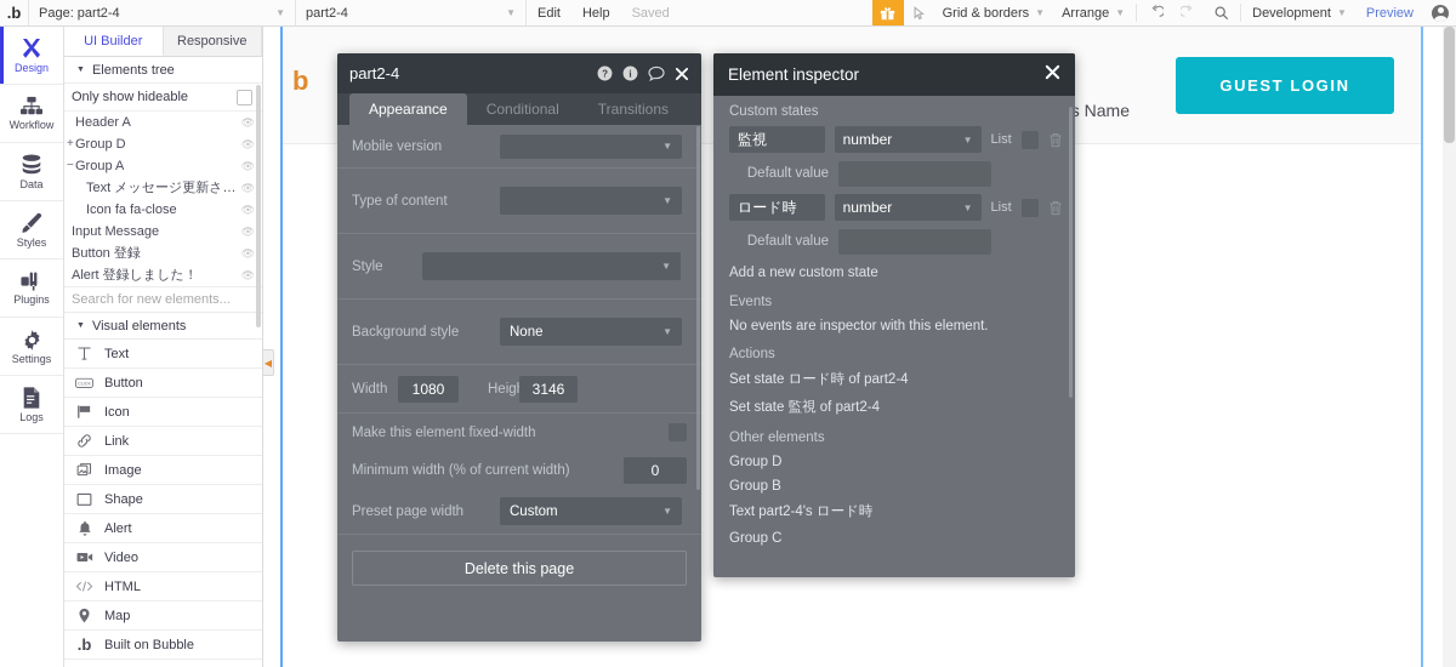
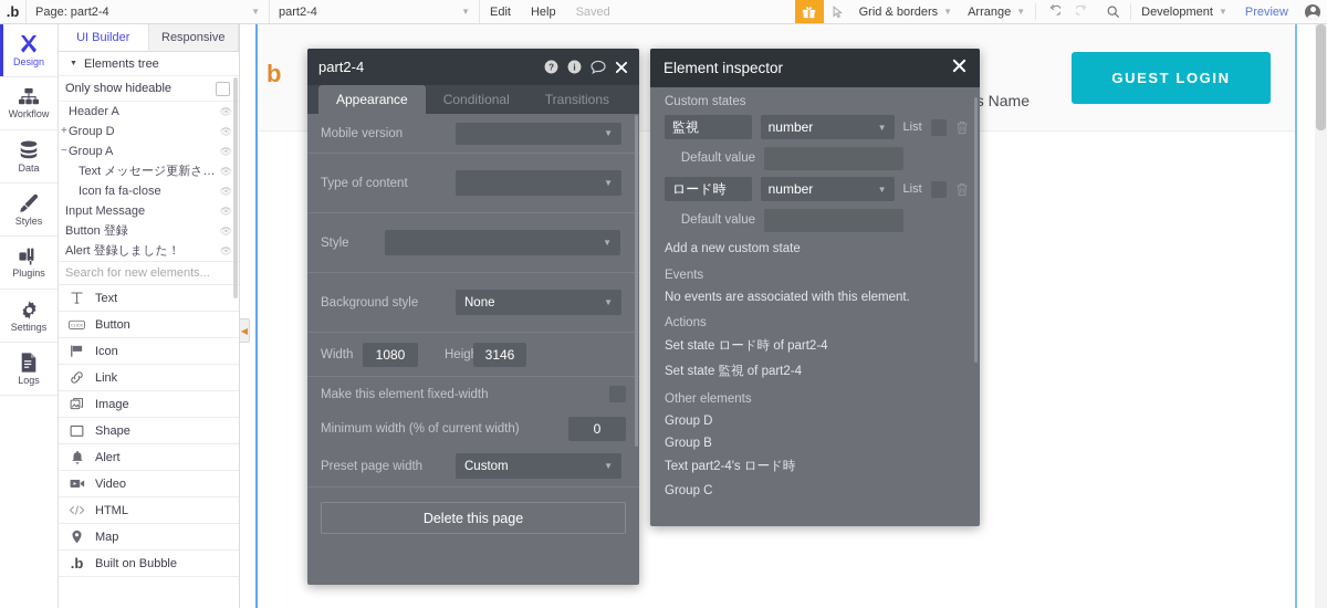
  .b
  Page: part2-4
  ▼
  part2-4
  ▼
  Edit
  Help
  Saved
  Grid & borders
  ▼
  Arrange
  ▼
  Development
  ▼
  Preview
  Design
  Workflow
  Data
  Styles
  Plugins
  Settings
  Logs
  UI Builder
  Responsive
  Elements tree
  Only show hideable
  Header A
  👁
  +
  Group D
  👁
  −
  Group A
  👁
  Text メッセージ更新され
  👁
  Icon fa fa-close
  👁
  Input Message
  👁
  Button 登録
  👁
  Alert 登録しました！
  👁
  Search for new elements...
- Visual elements
  Text
  Button
  Icon
  Link
  Image
  Shape
  Alert
  Video
  HTML
  Map
  .b
  Built on Bubble
  ◀
  b
  GUEST LOGIN
  part2-4
  ?
  i
  Appearance
  Conditional
  Transitions
  Mobile version
  ▼
  Type of content
  ▼
  Style
  ▼
  Background style
  None
  ▼
  Width
  1080
  3146
  Make this element fixed-width
  Minimum width (% of current width)
  0
  Preset page width
  Custom
  ▼
  Delete this page
  Element inspector
  Custom states
  監視
  number
  ▼
  List
  Default value
  ロード時
  number
  ▼
  List
  Default value
  Add a new custom state
  Events
- No events are inspector with this element.
+ No events are associated with this element.
  Actions
  Set state ロード時 of part2-4
  Set state 監視 of part2-4
  Other elements
  Group D
  Group B
  Text part2-4's ロード時
  Group C
